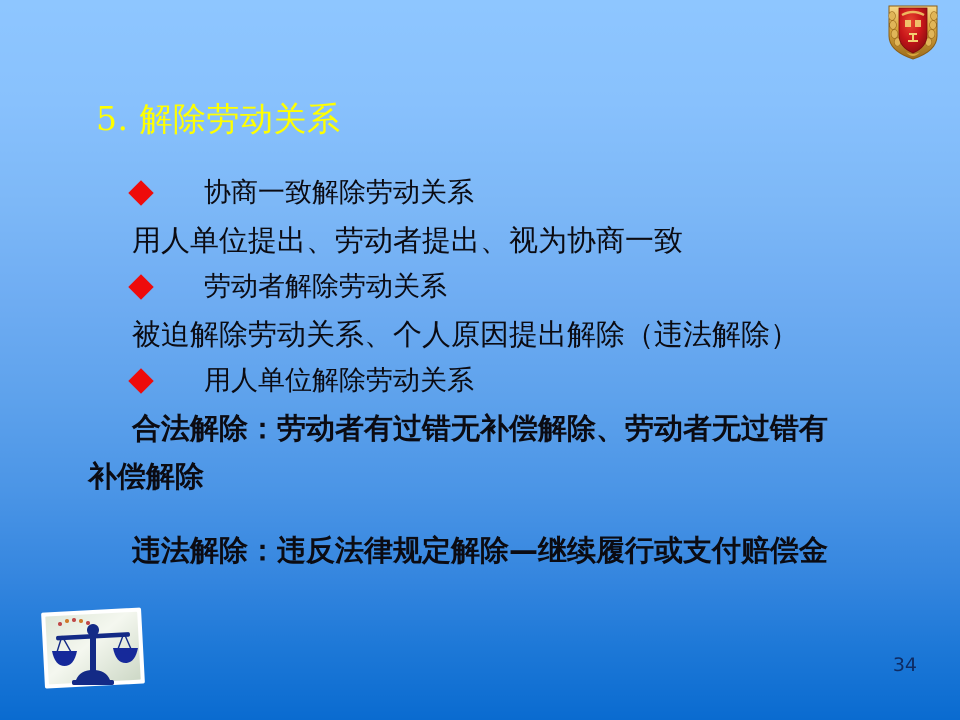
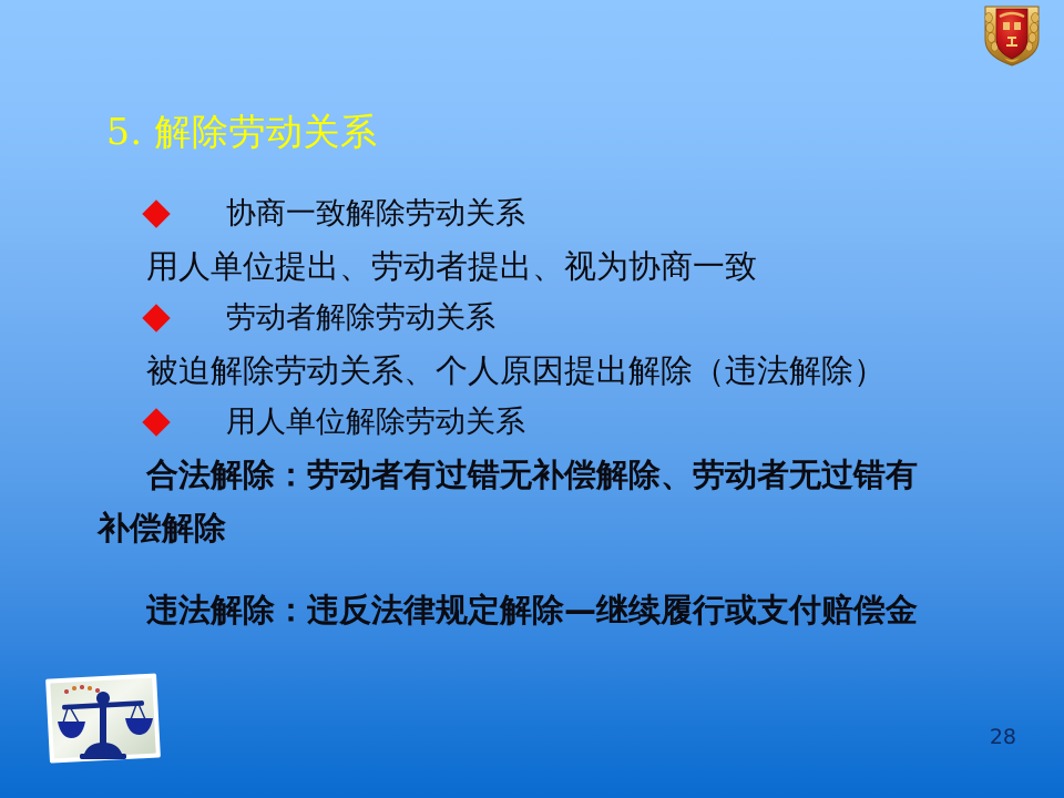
  5. 解除劳动关系
  协商一致解除劳动关系
  用人单位提出、劳动者提出、视为协商一致
  劳动者解除劳动关系
  被迫解除劳动关系、个人原因提出解除（违法解除）
  用人单位解除劳动关系
  合法解除：劳动者有过错无补偿解除、劳动者无过错有
  补偿解除
  违法解除：违反法律规定解除—继续履行或支付赔偿金
- 34
+ 28
